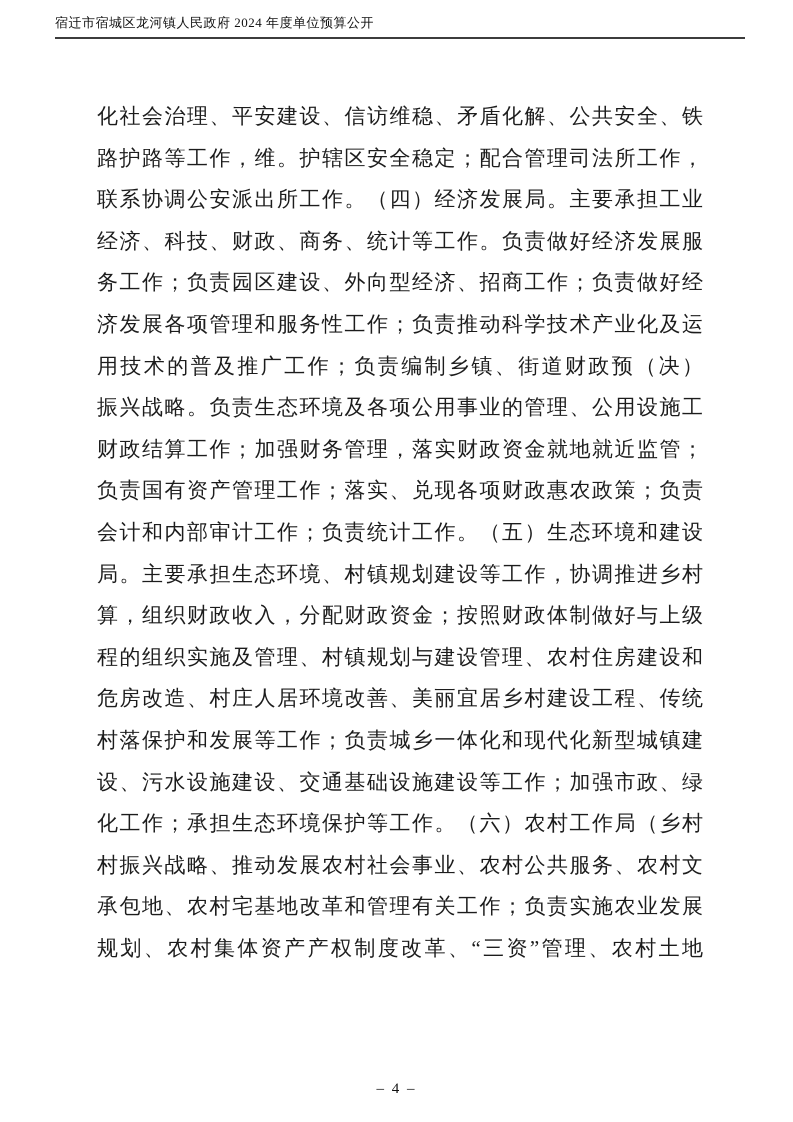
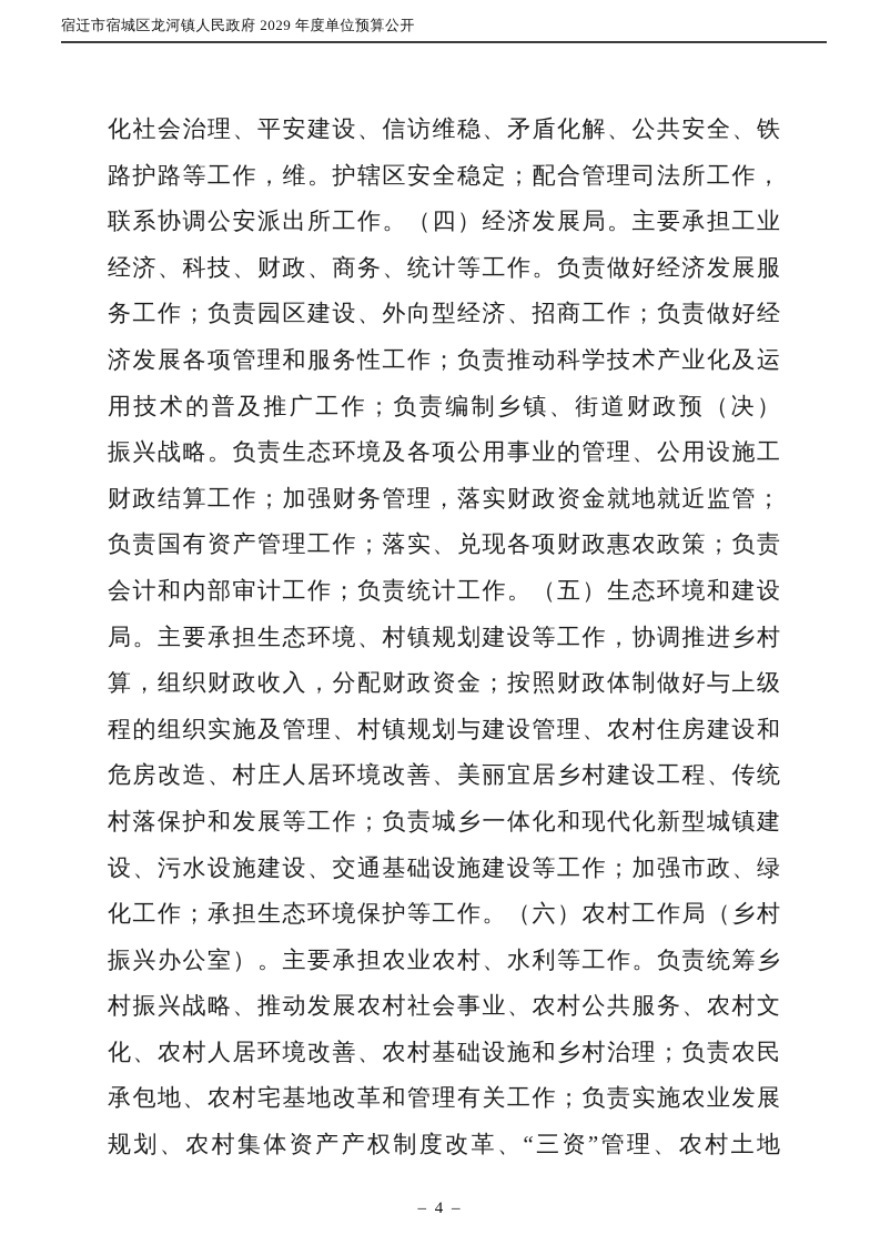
- 宿迁市宿城区龙河镇人民政府 2024 年度单位预算公开
+ 宿迁市宿城区龙河镇人民政府 2029 年度单位预算公开
  化社会治理、平安建设、信访维稳、矛盾化解、公共安全、铁
  路护路等工作，维。护辖区安全稳定；配合管理司法所工作，
  联系协调公安派出所工作。（四）经济发展局。主要承担工业
  经济、科技、财政、商务、统计等工作。负责做好经济发展服
  务工作；负责园区建设、外向型经济、招商工作；负责做好经
  济发展各项管理和服务性工作；负责推动科学技术产业化及运
  用技术的普及推广工作；负责编制乡镇、街道财政预（决）
  振兴战略。负责生态环境及各项公用事业的管理、公用设施工
  财政结算工作；加强财务管理，落实财政资金就地就近监管；
  负责国有资产管理工作；落实、兑现各项财政惠农政策；负责
  会计和内部审计工作；负责统计工作。（五）生态环境和建设
  局。主要承担生态环境、村镇规划建设等工作，协调推进乡村
  算，组织财政收入，分配财政资金；按照财政体制做好与上级
  程的组织实施及管理、村镇规划与建设管理、农村住房建设和
  危房改造、村庄人居环境改善、美丽宜居乡村建设工程、传统
  村落保护和发展等工作；负责城乡一体化和现代化新型城镇建
  设、污水设施建设、交通基础设施建设等工作；加强市政、绿
  化工作；承担生态环境保护等工作。（六）农村工作局（乡村
+ 振兴办公室）。主要承担农业农村、水利等工作。负责统筹乡
  村振兴战略、推动发展农村社会事业、农村公共服务、农村文
+ 化、农村人居环境改善、农村基础设施和乡村治理；负责农民
  承包地、农村宅基地改革和管理有关工作；负责实施农业发展
  规划、农村集体资产产权制度改革、“三资”管理、农村土地
  – 4 –
